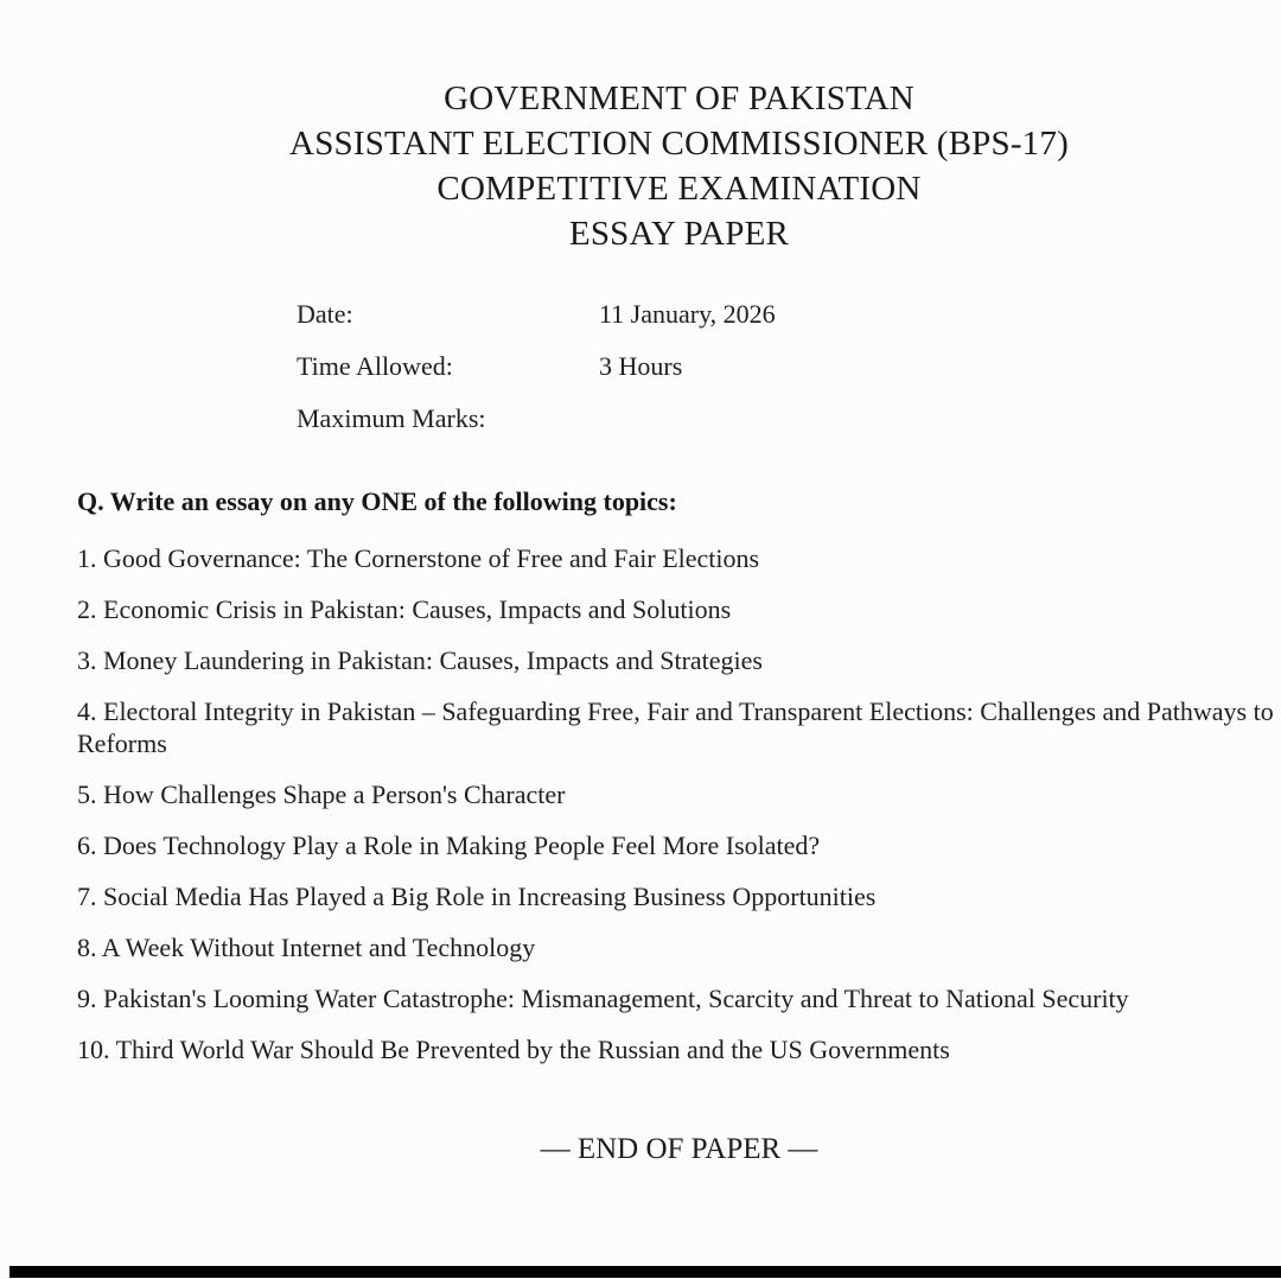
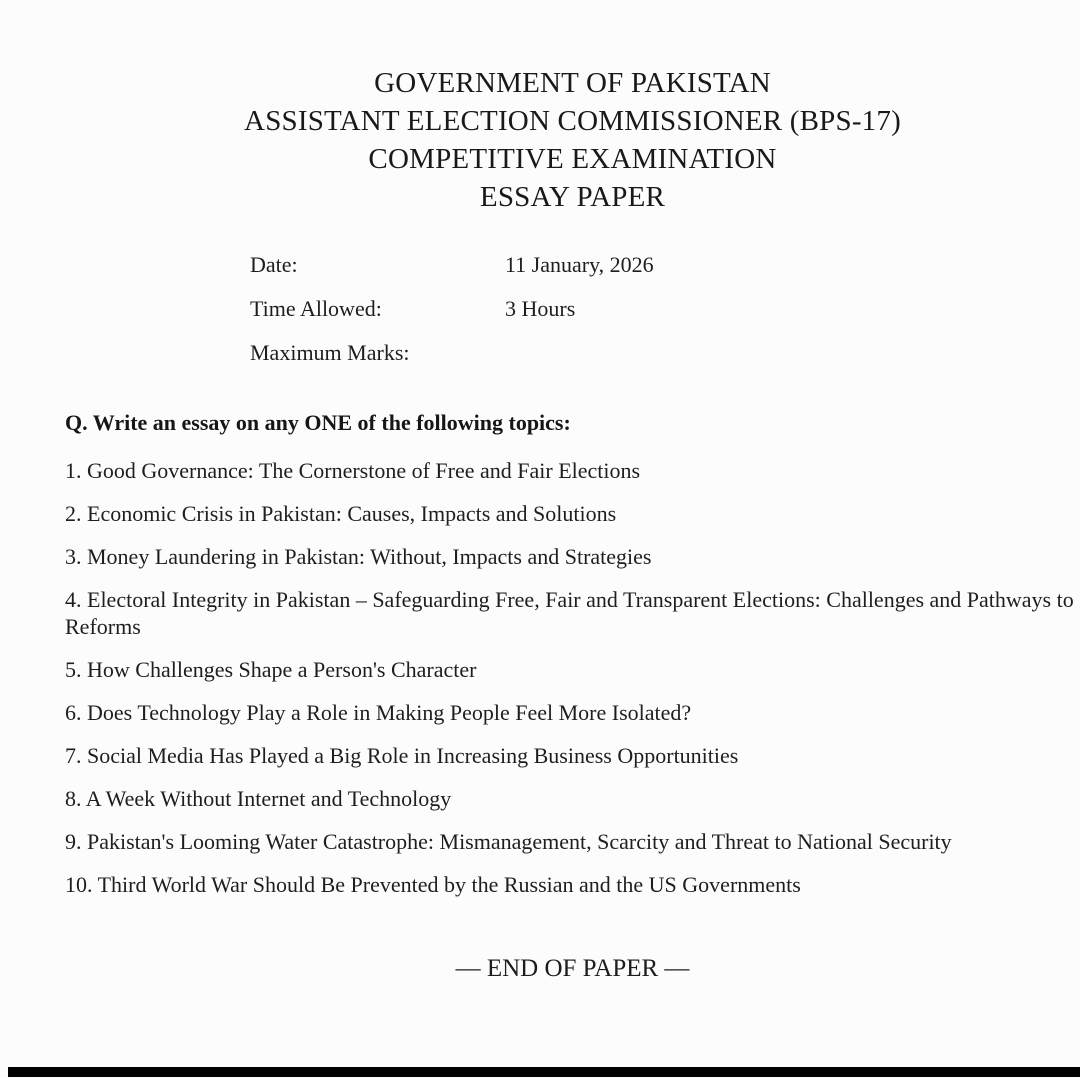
  GOVERNMENT OF PAKISTAN
  ASSISTANT ELECTION COMMISSIONER (BPS-17)
  COMPETITIVE EXAMINATION
  ESSAY PAPER
  Date:
  11 January, 2026
  Time Allowed:
  3 Hours
  Maximum Marks:
  Q. Write an essay on any ONE of the following topics:
  1. Good Governance: The Cornerstone of Free and Fair Elections
  2. Economic Crisis in Pakistan: Causes, Impacts and Solutions
- 3. Money Laundering in Pakistan: Causes, Impacts and Strategies
+ 3. Money Laundering in Pakistan: Without, Impacts and Strategies
  4. Electoral Integrity in Pakistan – Safeguarding Free, Fair and Transparent Elections: Challenges and Pathways to Reforms
  5. How Challenges Shape a Person's Character
  6. Does Technology Play a Role in Making People Feel More Isolated?
  7. Social Media Has Played a Big Role in Increasing Business Opportunities
  8. A Week Without Internet and Technology
  9. Pakistan's Looming Water Catastrophe: Mismanagement, Scarcity and Threat to National Security
  10. Third World War Should Be Prevented by the Russian and the US Governments
  — END OF PAPER —
